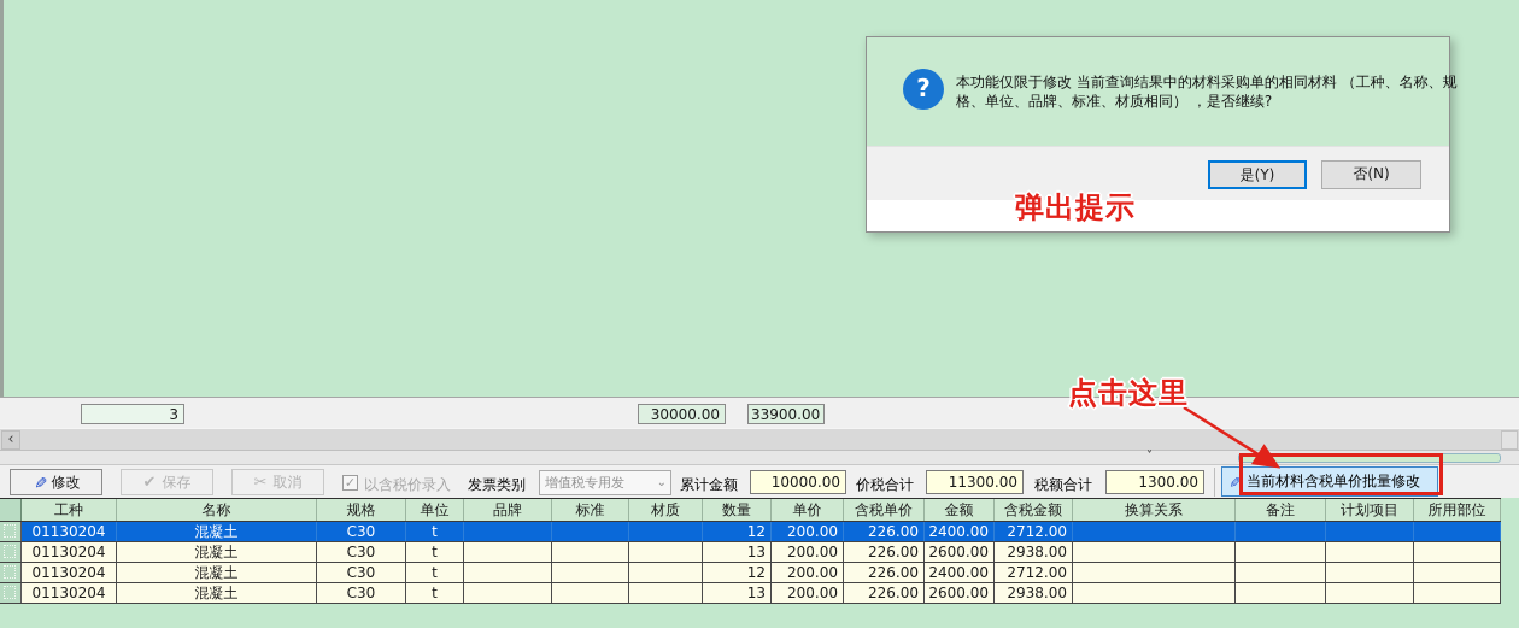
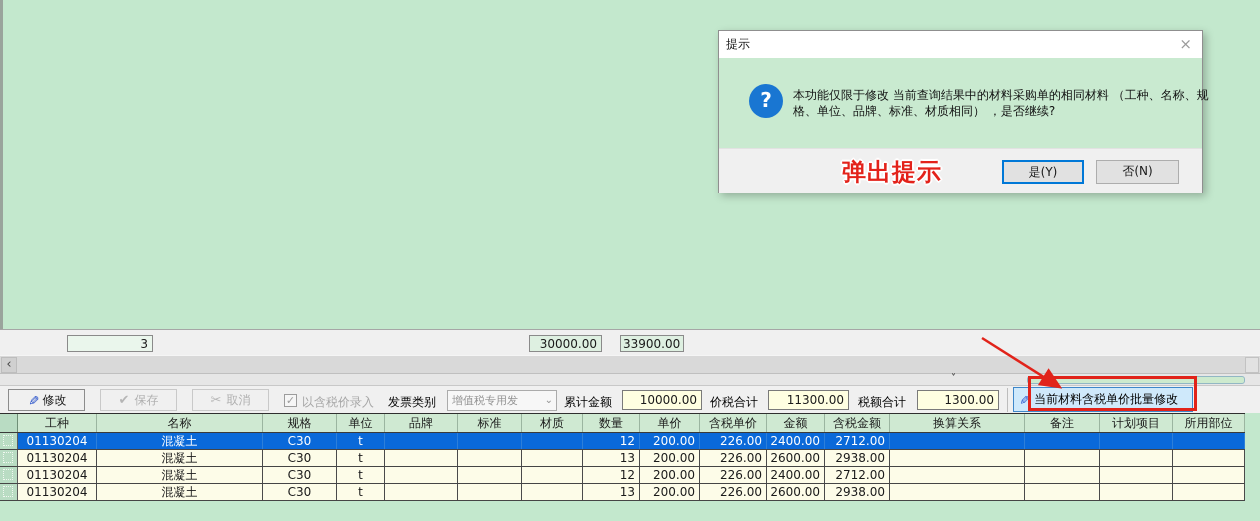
  3
  30000.00
  33900.00
  ‹
  ˅
  修改
  ✔
  保存
  ✂
  取消
  ✓
  以含税价录入
  发票类别
  ⌄
  累计金额
  10000.00
  价税合计
  11300.00
  税额合计
  1300.00
  当前材料含税单价批量修改
  工种
  名称
  规格
  单位
  品牌
  标准
  材质
  数量
  单价
  含税单价
  金额
  含税金额
  换算关系
  备注
  计划项目
  所用部位
  01130204
  混凝土
  C30
  t
  12
  200.00
  226.00
  2400.00
  2712.00
  01130204
  混凝土
  C30
  t
  13
  200.00
  226.00
  2600.00
  2938.00
  01130204
  混凝土
  C30
  t
  12
  200.00
  226.00
  2400.00
  2712.00
  01130204
  混凝土
  C30
  t
  13
  200.00
  226.00
  2600.00
  2938.00
+ 提示
+ ×
  ?
  本功能仅限于修改 当前查询结果中的材料采购单的相同材料 （工种、名称、规
  格、单位、品牌、标准、材质相同） ，是否继续?
  是(Y)
  否(N)
  弹出提示
- 点击这里
